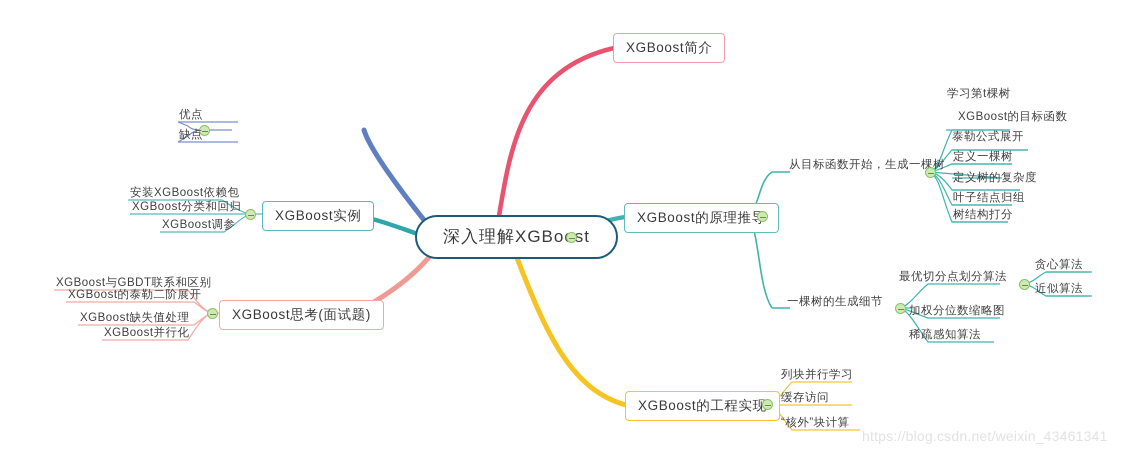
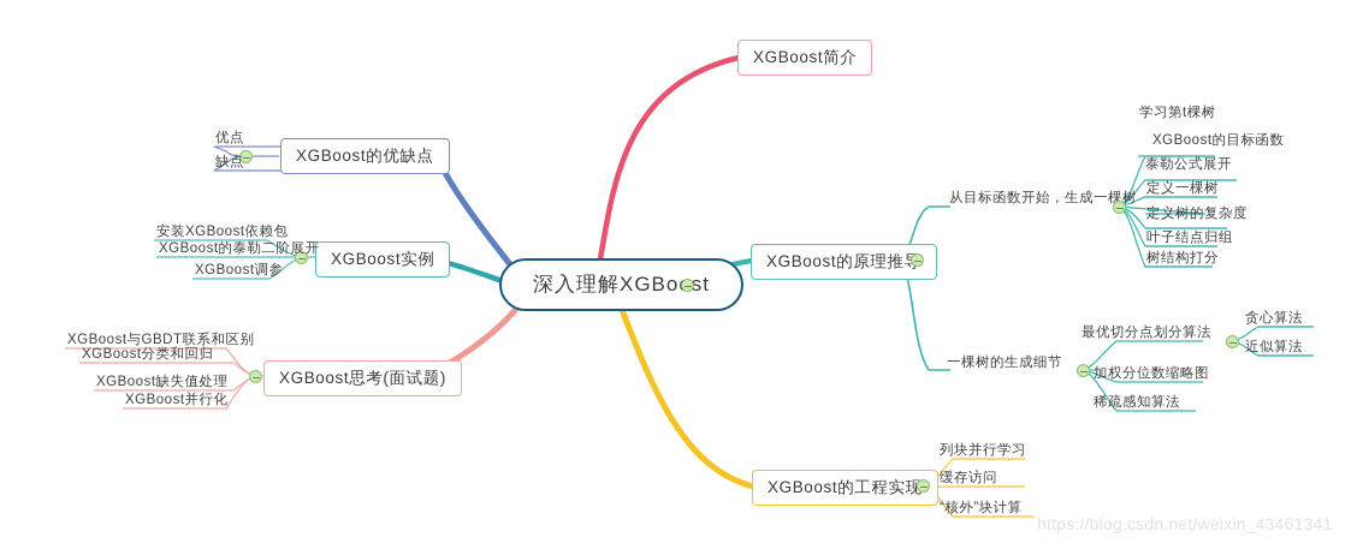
  深入理解XGBost
  XGBoost简介
+ XGBoost的优缺点
  优点
  缺点
  XGBoost实例
  安装XGBoost依赖包
- XGBoost分类和回归
+ XGBoost的泰勒二阶展开
  XGBoost调参
  XGBoost思考(面试题)
  XGBoost与GBDT联系和区别
- XGBoost的泰勒二阶展开
+ XGBoost分类和回归
  XGBoost缺失值处理
  XGBoost并行化
  XGBoost的原理推
  从目标函数开始，生成一棵树
  学习第t棵树
  XGBoost的目标函数
  泰勒公式展开
  定义一棵树
  定义树的复杂度
  叶子结点归组
  树结构打分
  一棵树的生成细节
  最优切分点划分算法
  贪心算法
  近似算法
  加权分位数缩略图
  稀疏感知算法
  XGBoost的工程实现
  列块并行学习
  缓存访问
  “核外”块计算
  https://blog.csdn.net/weixin_43461341
